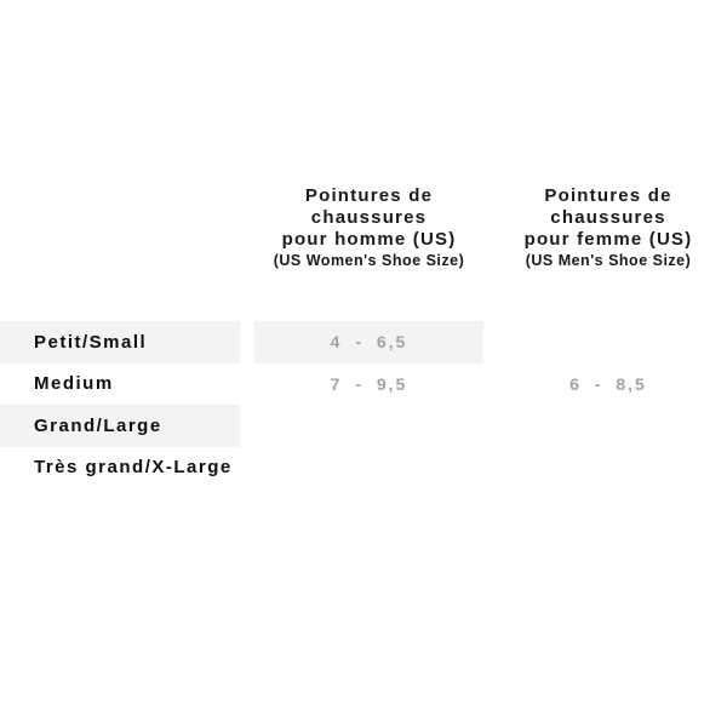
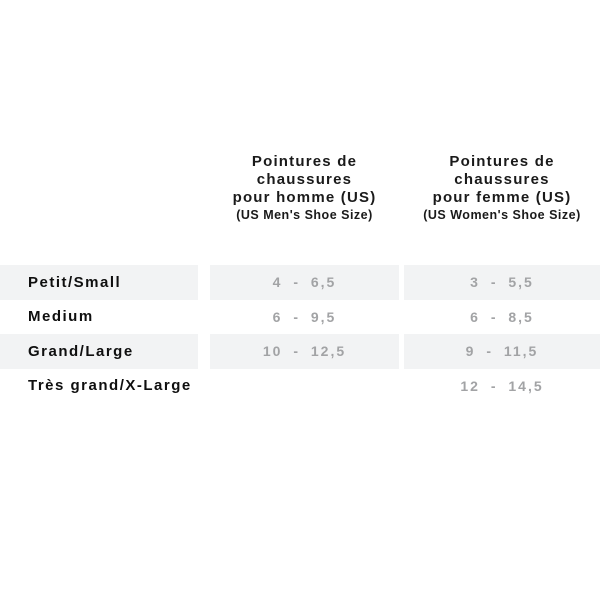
  Pointures de
  chaussures
  pour homme (US)
- (US Women's Shoe Size)
+ (US Men's Shoe Size)
  Pointures de
  chaussures
  pour femme (US)
- (US Men's Shoe Size)
+ (US Women's Shoe Size)
  Petit/Small
  4 - 6,5
+ 3 - 5,5
  Medium
- 7 - 9,5
+ 6 - 9,5
  6 - 8,5
  Grand/Large
+ 10 - 12,5
+ 9 - 11,5
  Très grand/X-Large
+ 12 - 14,5
